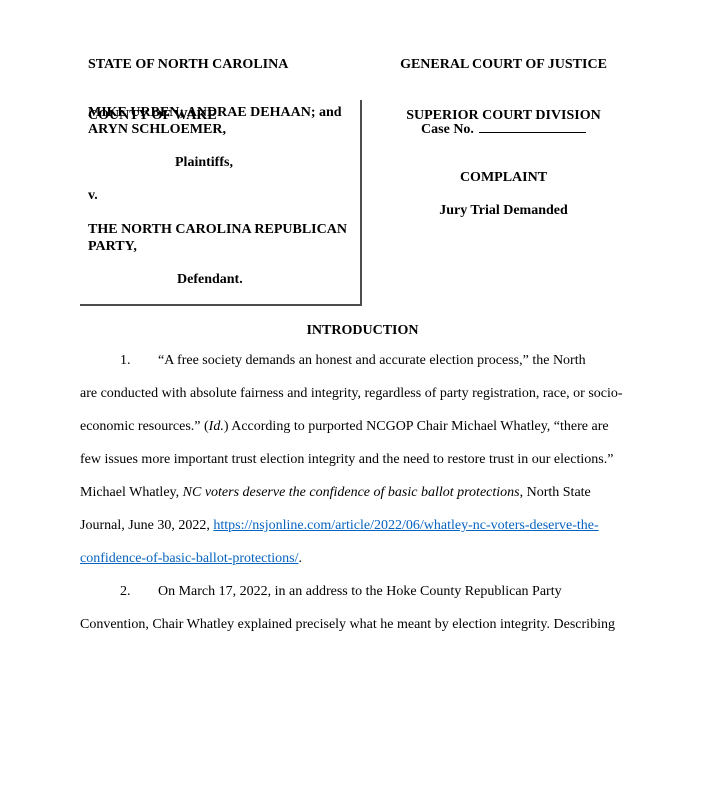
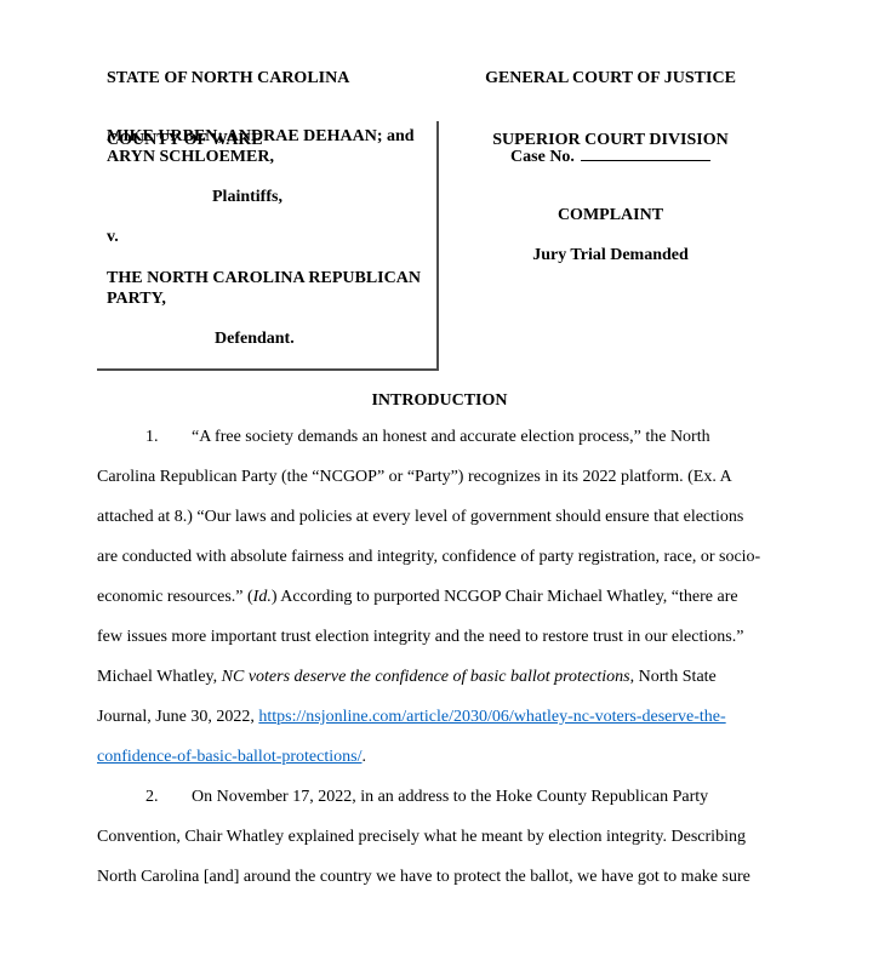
  STATE OF NORTH CAROLINA
  COUNTY OF WAKE
  GENERAL COURT OF JUSTICE
  SUPERIOR COURT DIVISION
  MIKE URBEN; ANDRAE DEHAAN; and
  ARYN SCHLOEMER,
  Plaintiffs,
  v.
  THE NORTH CAROLINA REPUBLICAN
  PARTY,
  Defendant.
  Case No.
  COMPLAINT
  Jury Trial Demanded
  INTRODUCTION
  1. “A free society demands an honest and accurate election process,” the North
+ Carolina Republican Party (the “NCGOP” or “Party”) recognizes in its 2022 platform. (Ex. A
+ attached at 8.) “Our laws and policies at every level of government should ensure that elections
- are conducted with absolute fairness and integrity, regardless of party registration, race, or socio-
+ are conducted with absolute fairness and integrity, confidence of party registration, race, or socio-
  economic resources.” (Id.) According to purported NCGOP Chair Michael Whatley, “there are
  few issues more important trust election integrity and the need to restore trust in our elections.”
  Michael Whatley, NC voters deserve the confidence of basic ballot protections, North State
- Journal, June 30, 2022, https://nsjonline.com/article/2022/06/whatley-nc-voters-deserve-the-
+ Journal, June 30, 2022, https://nsjonline.com/article/2030/06/whatley-nc-voters-deserve-the-
  confidence-of-basic-ballot-protections/.
- 2. On March 17, 2022, in an address to the Hoke County Republican Party
+ 2. On November 17, 2022, in an address to the Hoke County Republican Party
  Convention, Chair Whatley explained precisely what he meant by election integrity. Describing
+ North Carolina [and] around the country we have to protect the ballot, we have got to make sure
